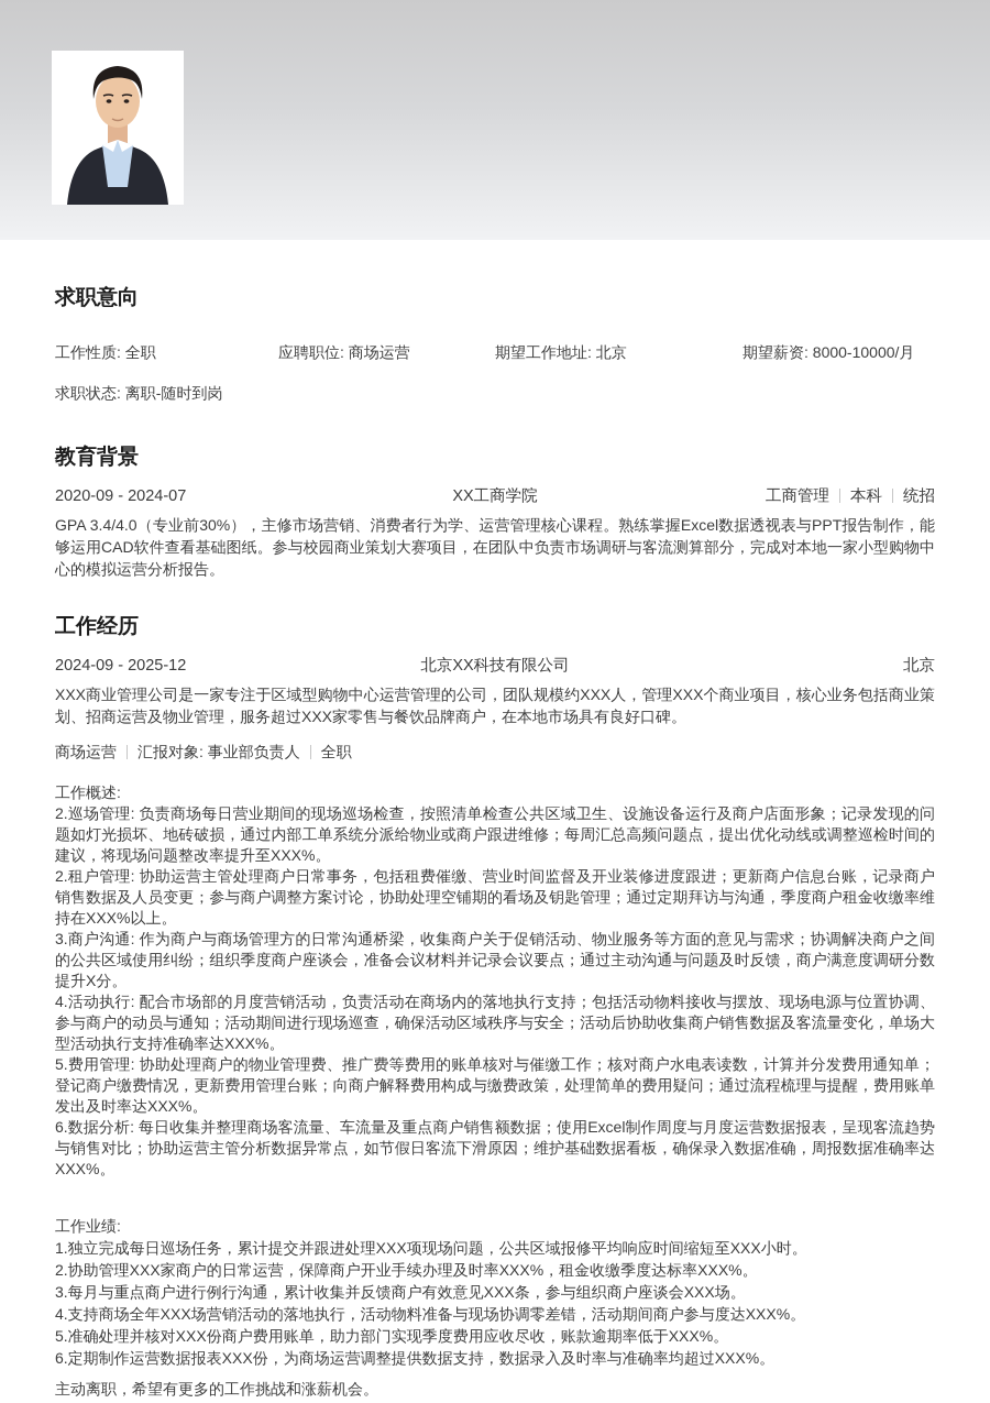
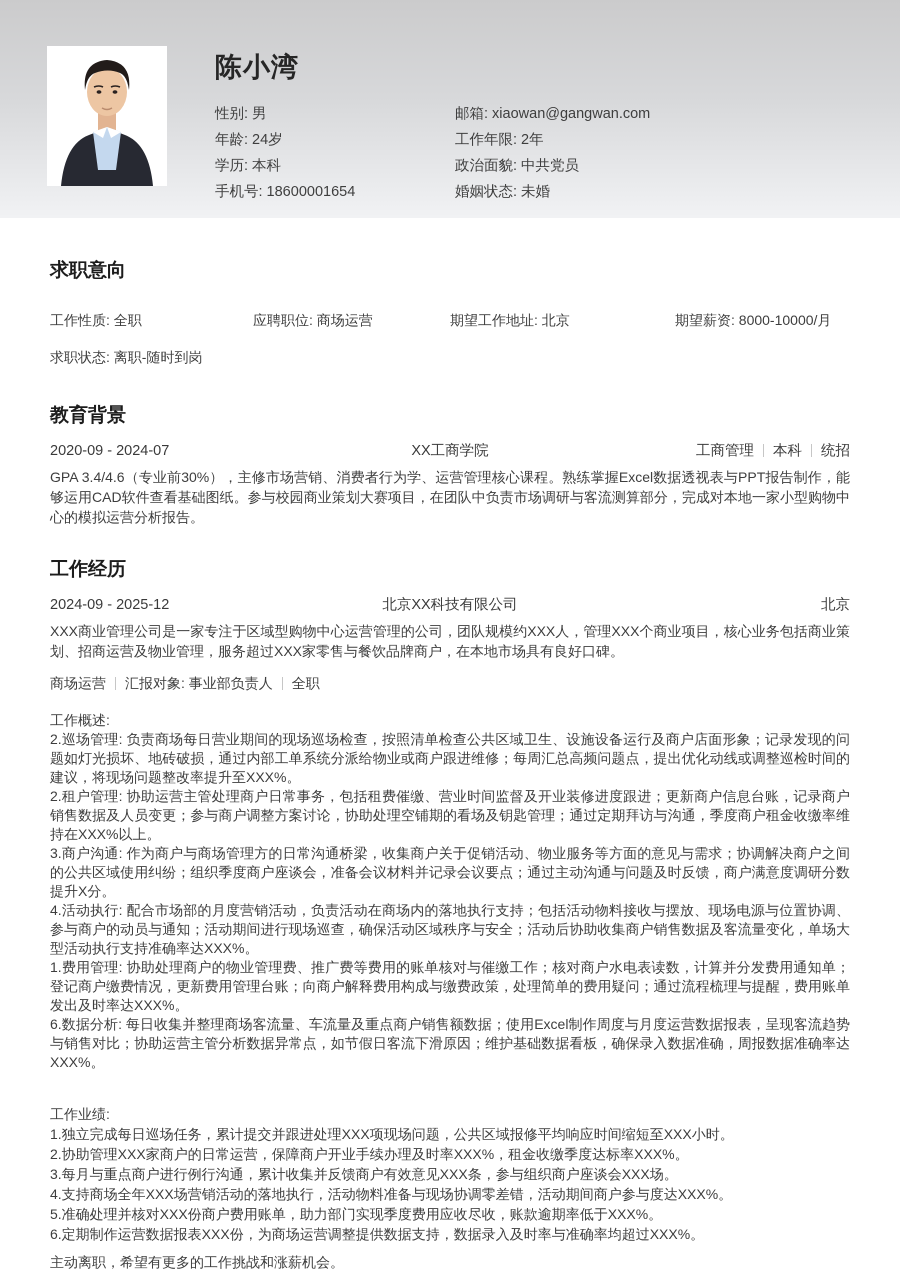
+ 陈小湾
+ 性别: 男
+ 邮箱: xiaowan@gangwan.com
+ 年龄: 24岁
+ 工作年限: 2年
+ 学历: 本科
+ 政治面貌: 中共党员
+ 手机号: 18600001654
+ 婚姻状态: 未婚
  求职意向
  工作性质: 全职
  应聘职位: 商场运营
  期望工作地址: 北京
  期望薪资: 8000-10000/月
  求职状态: 离职-随时到岗
  教育背景
  2020-09 - 2024-07
  XX工商学院
  工商管理 本科 统招
- GPA 3.4/4.0（专业前30%），主修市场营销、消费者行为学、运营管理核心课程。熟练掌握Excel数据透视表与PPT报告制作，能够运用CAD软件查看基础图纸。参与校园商业策划大赛项目，在团队中负责市场调研与客流测算部分，完成对本地一家小型购物中心的模拟运营分析报告。
+ GPA 3.4/4.6（专业前30%），主修市场营销、消费者行为学、运营管理核心课程。熟练掌握Excel数据透视表与PPT报告制作，能够运用CAD软件查看基础图纸。参与校园商业策划大赛项目，在团队中负责市场调研与客流测算部分，完成对本地一家小型购物中心的模拟运营分析报告。
  工作经历
  2024-09 - 2025-12
  北京XX科技有限公司
  北京
  XXX商业管理公司是一家专注于区域型购物中心运营管理的公司，团队规模约XXX人，管理XXX个商业项目，核心业务包括商业策划、招商运营及物业管理，服务超过XXX家零售与餐饮品牌商户，在本地市场具有良好口碑。
  商场运营 汇报对象: 事业部负责人 全职
  工作概述:
  2.巡场管理: 负责商场每日营业期间的现场巡场检查，按照清单检查公共区域卫生、设施设备运行及商户店面形象；记录发现的问题如灯光损坏、地砖破损，通过内部工单系统分派给物业或商户跟进维修；每周汇总高频问题点，提出优化动线或调整巡检时间的建议，将现场问题整改率提升至XXX%。
  2.租户管理: 协助运营主管处理商户日常事务，包括租费催缴、营业时间监督及开业装修进度跟进；更新商户信息台账，记录商户销售数据及人员变更；参与商户调整方案讨论，协助处理空铺期的看场及钥匙管理；通过定期拜访与沟通，季度商户租金收缴率维持在XXX%以上。
  3.商户沟通: 作为商户与商场管理方的日常沟通桥梁，收集商户关于促销活动、物业服务等方面的意见与需求；协调解决商户之间的公共区域使用纠纷；组织季度商户座谈会，准备会议材料并记录会议要点；通过主动沟通与问题及时反馈，商户满意度调研分数提升X分。
  4.活动执行: 配合市场部的月度营销活动，负责活动在商场内的落地执行支持；包括活动物料接收与摆放、现场电源与位置协调、参与商户的动员与通知；活动期间进行现场巡查，确保活动区域秩序与安全；活动后协助收集商户销售数据及客流量变化，单场大型活动执行支持准确率达XXX%。
- 5.费用管理: 协助处理商户的物业管理费、推广费等费用的账单核对与催缴工作；核对商户水电表读数，计算并分发费用通知单；登记商户缴费情况，更新费用管理台账；向商户解释费用构成与缴费政策，处理简单的费用疑问；通过流程梳理与提醒，费用账单发出及时率达XXX%。
+ 1.费用管理: 协助处理商户的物业管理费、推广费等费用的账单核对与催缴工作；核对商户水电表读数，计算并分发费用通知单；登记商户缴费情况，更新费用管理台账；向商户解释费用构成与缴费政策，处理简单的费用疑问；通过流程梳理与提醒，费用账单发出及时率达XXX%。
  6.数据分析: 每日收集并整理商场客流量、车流量及重点商户销售额数据；使用Excel制作周度与月度运营数据报表，呈现客流趋势与销售对比；协助运营主管分析数据异常点，如节假日客流下滑原因；维护基础数据看板，确保录入数据准确，周报数据准确率达XXX%。
  工作业绩:
  1.独立完成每日巡场任务，累计提交并跟进处理XXX项现场问题，公共区域报修平均响应时间缩短至XXX小时。
  2.协助管理XXX家商户的日常运营，保障商户开业手续办理及时率XXX%，租金收缴季度达标率XXX%。
  3.每月与重点商户进行例行沟通，累计收集并反馈商户有效意见XXX条，参与组织商户座谈会XXX场。
  4.支持商场全年XXX场营销活动的落地执行，活动物料准备与现场协调零差错，活动期间商户参与度达XXX%。
  5.准确处理并核对XXX份商户费用账单，助力部门实现季度费用应收尽收，账款逾期率低于XXX%。
  6.定期制作运营数据报表XXX份，为商场运营调整提供数据支持，数据录入及时率与准确率均超过XXX%。
  主动离职，希望有更多的工作挑战和涨薪机会。
